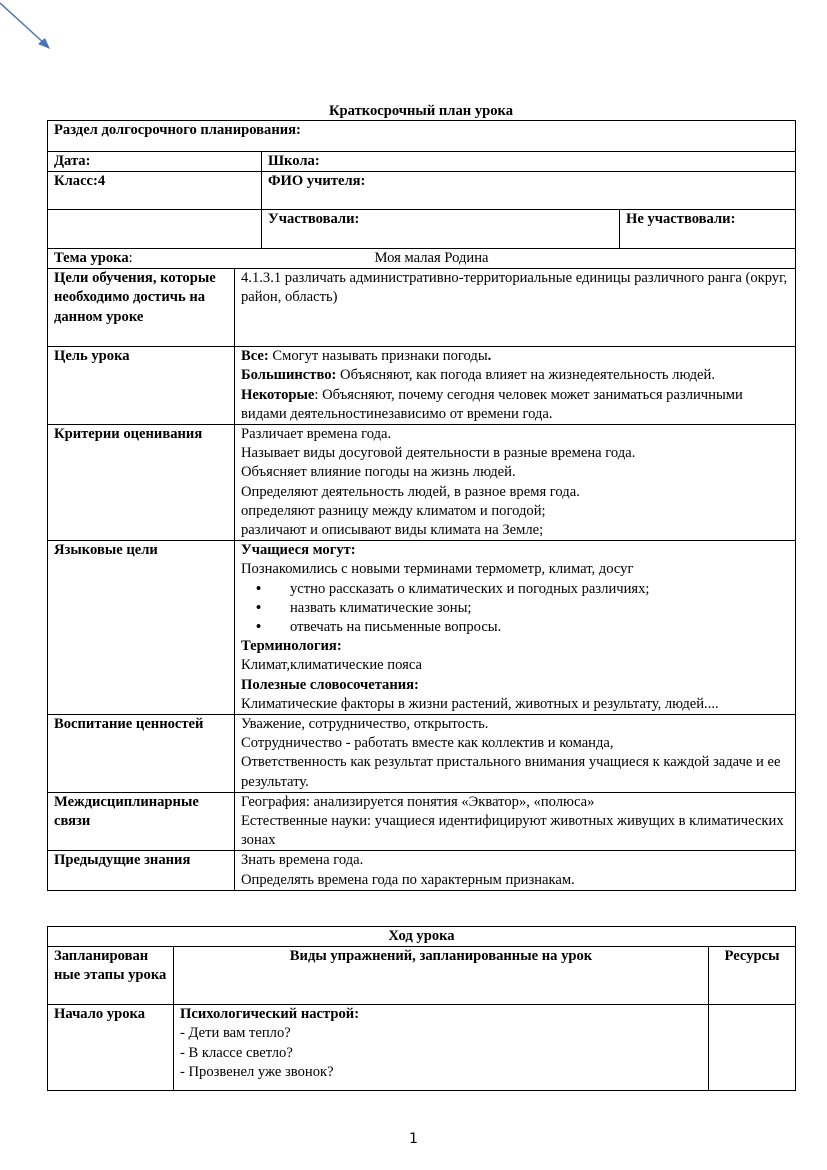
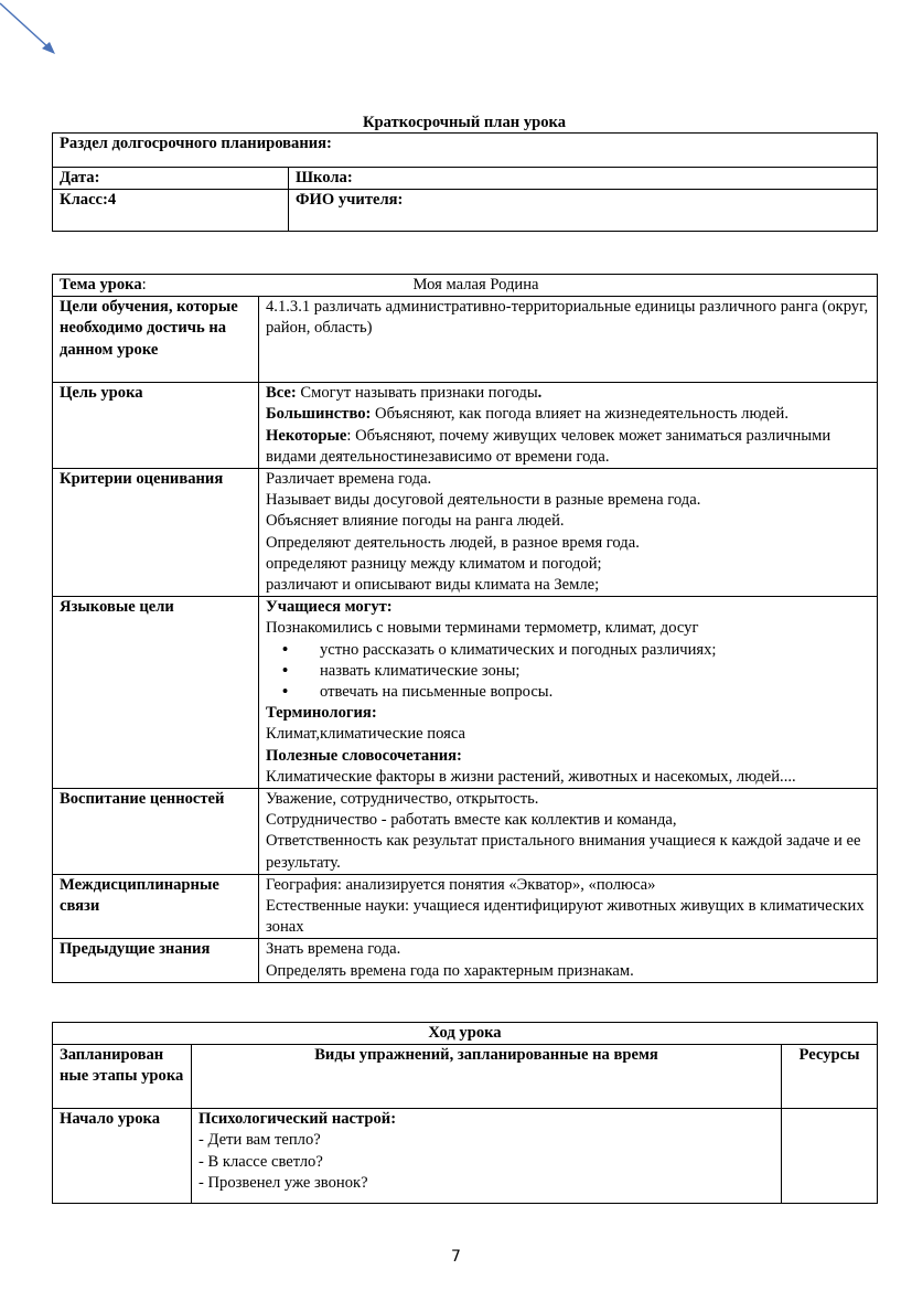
  Краткосрочный план урока
  Раздел долгосрочного планирования:
  Дата:	Школа:
  Класс:4	ФИО учителя:
- 	Участвовали:	Не участвовали:
  Тема урока: Моя малая Родина
  Цели обучения, которые необходимо достичь на данном уроке	4.1.3.1 различать административно-территориальные единицы различного ранга (округ, район, область)
- Цель урока	Все: Смогут называть признаки погоды. Большинство: Объясняют, как погода влияет на жизнедеятельность людей. Некоторые: Объясняют, почему сегодня человек может заниматься различными видами деятельностинезависимо от времени года.
+ Цель урока	Все: Смогут называть признаки погоды. Большинство: Объясняют, как погода влияет на жизнедеятельность людей. Некоторые: Объясняют, почему живущих человек может заниматься различными видами деятельностинезависимо от времени года.
- Критерии оценивания	Различает времена года. Называет виды досуговой деятельности в разные времена года. Объясняет влияние погоды на жизнь людей. Определяют деятельность людей, в разное время года. определяют разницу между климатом и погодой; различают и описывают виды климата на Земле;
+ Критерии оценивания	Различает времена года. Называет виды досуговой деятельности в разные времена года. Объясняет влияние погоды на ранга людей. Определяют деятельность людей, в разное время года. определяют разницу между климатом и погодой; различают и описывают виды климата на Земле;
- Языковые цели	Учащиеся могут: Познакомились с новыми терминами термометр, климат, досуг устно рассказать о климатических и погодных различиях; назвать климатические зоны; отвечать на письменные вопросы. Терминология: Климат,климатические пояса Полезные словосочетания: Климатические факторы в жизни растений, животных и результату, людей....
+ Языковые цели	Учащиеся могут: Познакомились с новыми терминами термометр, климат, досуг устно рассказать о климатических и погодных различиях; назвать климатические зоны; отвечать на письменные вопросы. Терминология: Климат,климатические пояса Полезные словосочетания: Климатические факторы в жизни растений, животных и насекомых, людей....
  Воспитание ценностей	Уважение, сотрудничество, открытость. Сотрудничество - работать вместе как коллектив и команда, Ответственность как результат пристального внимания учащиеся к каждой задаче и ее результату.
  Междисциплинарные связи	География: анализируется понятия «Экватор», «полюса» Естественные науки: учащиеся идентифицируют животных живущих в климатических зонах
  Предыдущие знания	Знать времена года. Определять времена года по характерным признакам.
  Ход урока
- Запланирован ные этапы урока	Виды упражнений, запланированные на урок	Ресурсы
+ Запланирован ные этапы урока	Виды упражнений, запланированные на время	Ресурсы
  Начало урока	Психологический настрой: - Дети вам тепло? - В классе светло? - Прозвенел уже звонок?
- 1
+ 7
